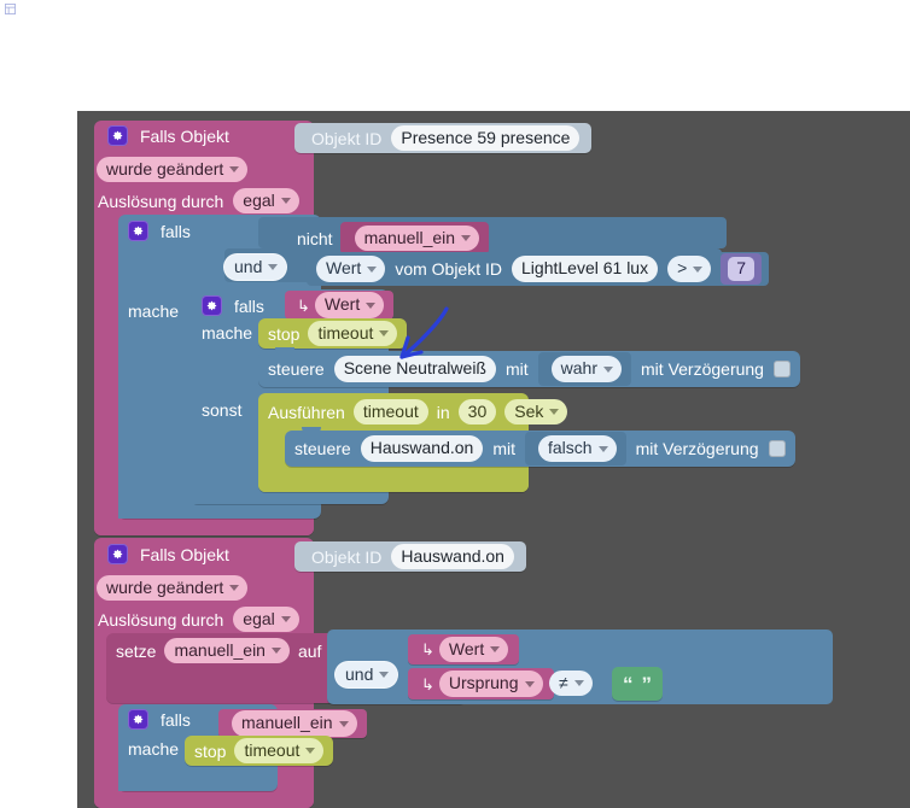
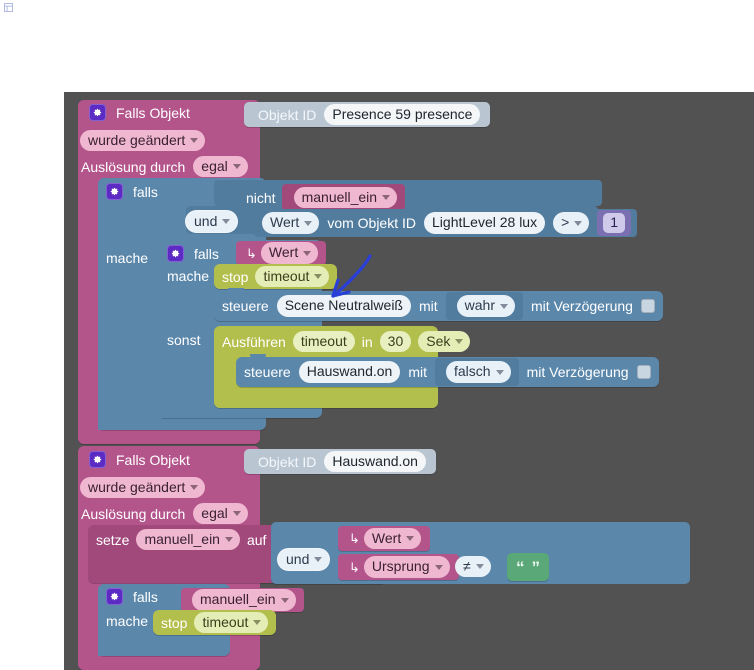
  Objekt ID
  Presence 59 presence
  Falls Objekt
  wurde geändert
  Auslösung durch
  egal
  falls
  nicht
  manuell_ein
  und
  Wert
  vom Objekt ID
- LightLevel 61 lux
+ LightLevel 28 lux
  >
- 7
+ 1
  mache
  falls
  ↳
  Wert
  mache
  stop
  timeout
  steuere
  Scene Neutralweiß
  mit
  wahr
  mit Verzögerung
  sonst
  Ausführen
  timeout
  in
  30
  Sek
  steuere
  Hauswand.on
  mit
  falsch
  mit Verzögerung
  Objekt ID
  Hauswand.on
  Falls Objekt
  wurde geändert
  Auslösung durch
  egal
  setze
  manuell_ein
  auf
  und
  ↳
  Wert
  ↳
  Ursprung
  ≠
  “
  ”
  falls
  manuell_ein
  mache
  stop
  timeout
